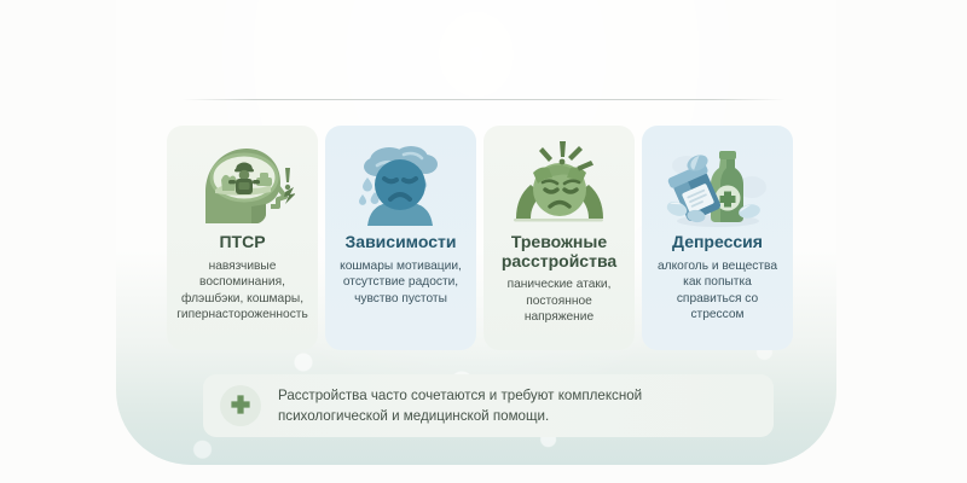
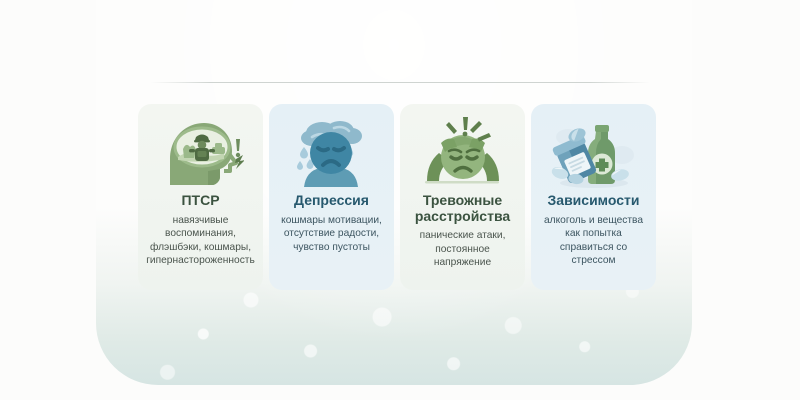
  ПТСР
  навязчивые воспоминания, флэшбэки, кошмары, гипернастороженность
- Зависимости
+ Депрессия
  кошмары мотивации, отсутствие радости, чувство пустоты
  Тревожные расстройства
  панические атаки, постоянное напряжение
- Депрессия
+ Зависимости
  алкоголь и вещества как попытка справиться со стрессом
- Расстройства часто сочетаются и требуют комплексной
- психологической и медицинской помощи.
